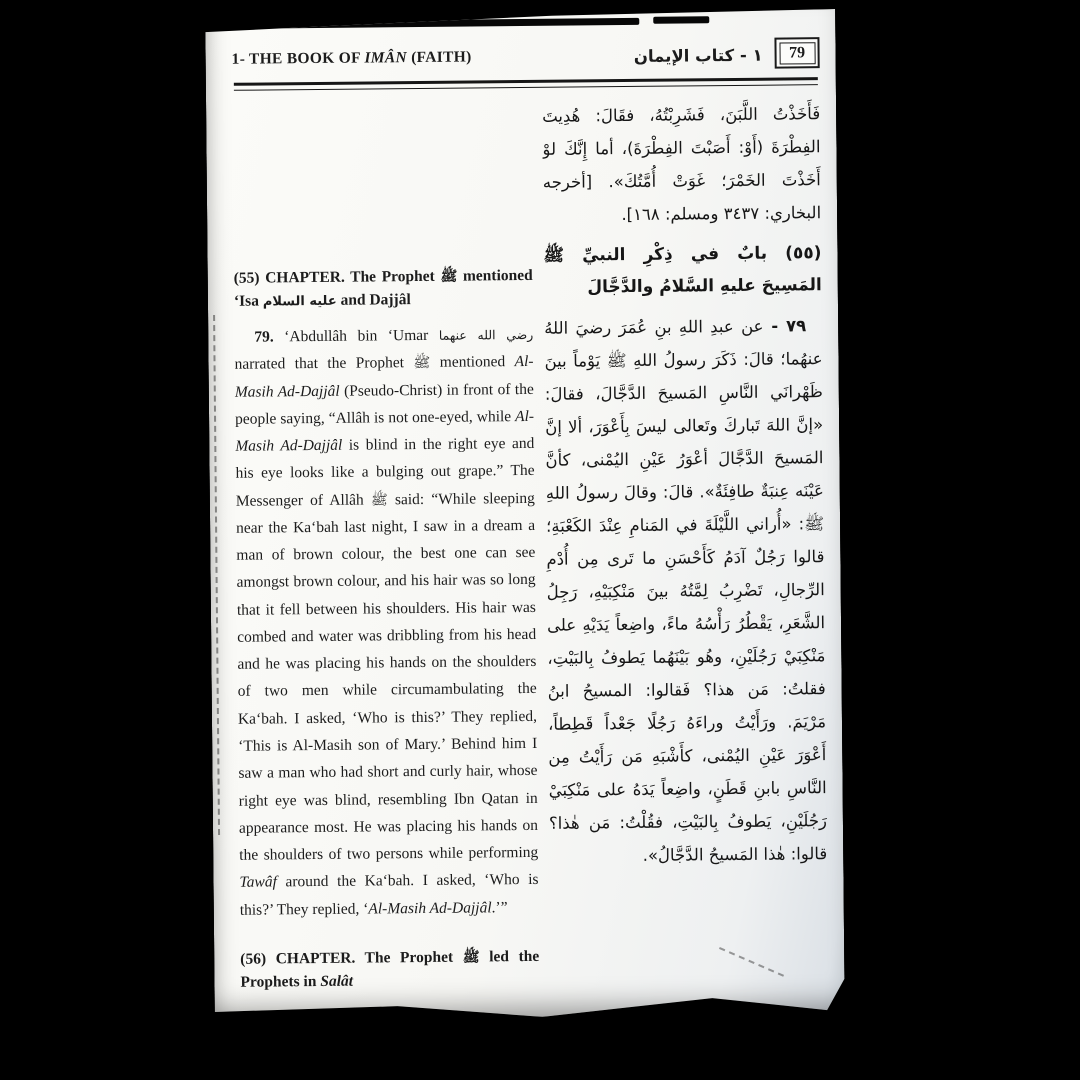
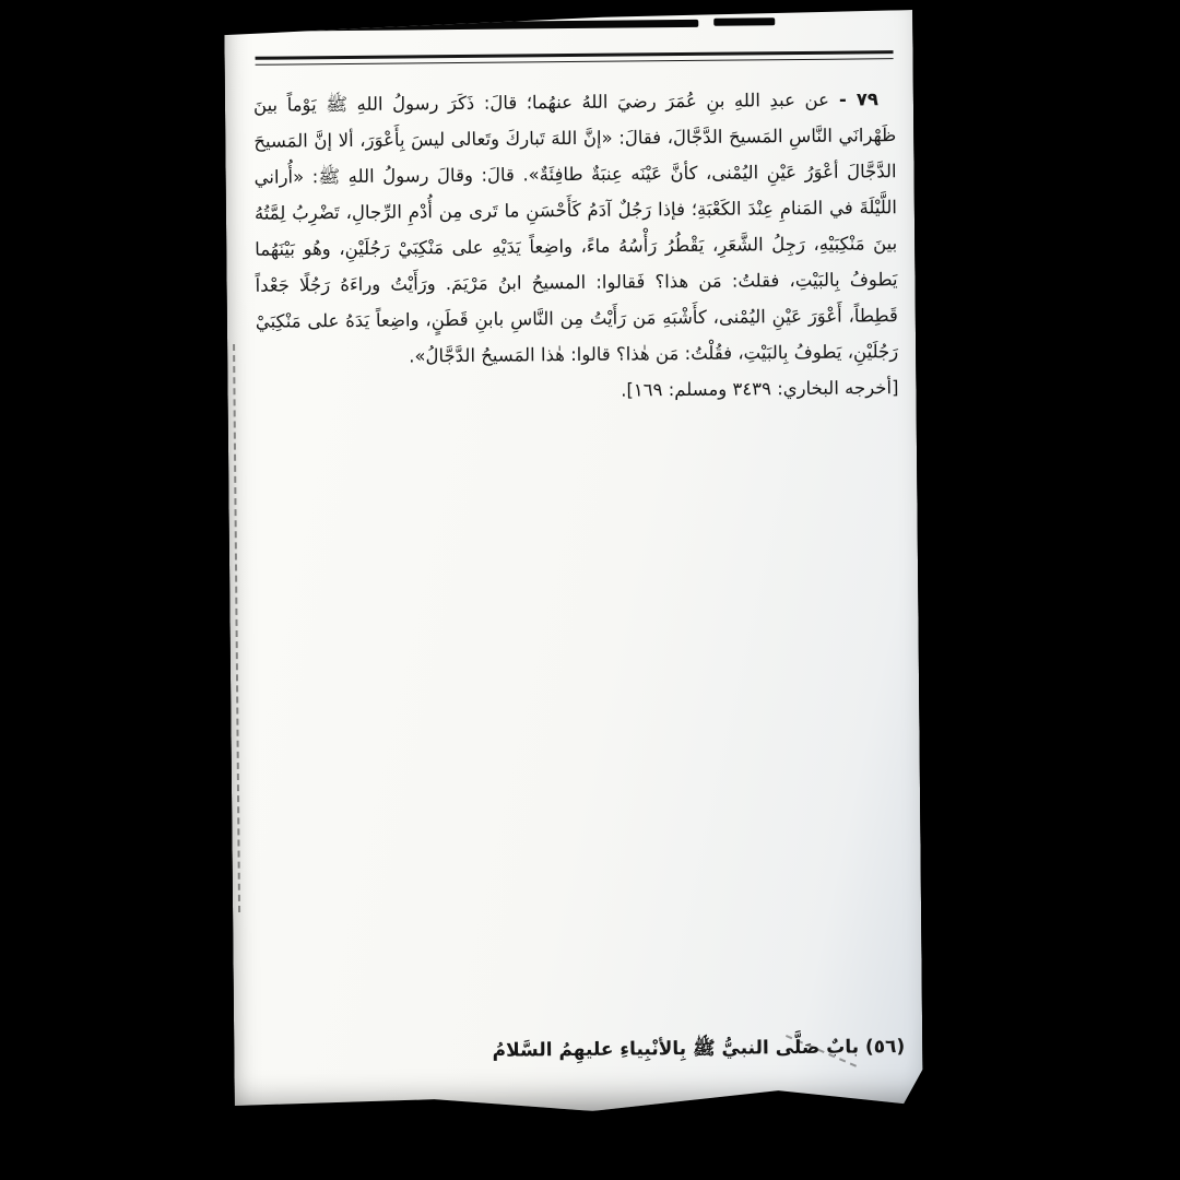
- 1- THE BOOK OF IMÂN (FAITH)
- ١ - كتاب الإيمان
- 79
- (55) CHAPTER. The Prophet ﷺ mentioned ‘Isa عليه السلام and Dajjâl
- 79. ‘Abdullâh bin ‘Umar رضي الله عنهما narrated that the Prophet ﷺ mentioned Al-Masih Ad-Dajjâl (Pseudo-Christ) in front of the people saying, “Allâh is not one-eyed, while Al-Masih Ad-Dajjâl is blind in the right eye and his eye looks like a bulging out grape.” The Messenger of Allâh ﷺ said: “While sleeping near the Ka‘bah last night, I saw in a dream a man of brown colour, the best one can see amongst brown colour, and his hair was so long that it fell between his shoulders. His hair was combed and water was dribbling from his head and he was placing his hands on the shoulders of two men while circumambulating the Ka‘bah. I asked, ‘Who is this?’ They replied, ‘This is Al-Masih son of Mary.’ Behind him I saw a man who had short and curly hair, whose right eye was blind, resembling Ibn Qatan in appearance most. He was placing his hands on the shoulders of two persons while performing Tawâf around the Ka‘bah. I asked, ‘Who is this?’ They replied, ‘Al-Masih Ad-Dajjâl.’”
- (56) CHAPTER. The Prophet ﷺ led the Prophets in Salât
- فَأَخَذْتُ اللَّبَنَ، فَشَرِبْتُهُ، فقَالَ: هُدِيتَ الفِطْرَةَ (أَوْ: أَصَبْتَ الفِطْرَةَ)، أما إِنَّكَ لوْ أَخَذْتَ الخَمْرَ؛ غَوَتْ أُمَّتُكَ». [أخرجه البخاري: ٣٤٣٧ ومسلم: ١٦٨].
- (٥٥) بابٌ في ذِكْرِ النبيِّ ﷺ المَسِيحَ عليهِ السَّلامُ والدَّجَّالَ
- ٧٩ - عن عبدِ اللهِ بنِ عُمَرَ رضيَ اللهُ عنهُما؛ قالَ: ذَكَرَ رسولُ اللهِ ﷺ يَوْماً بينَ ظَهْرانَي النَّاسِ المَسيحَ الدَّجَّالَ، فقالَ: «إنَّ اللهَ تَباركَ وتَعالى ليسَ بِأَعْوَرَ، ألا إنَّ المَسيحَ الدَّجَّالَ أعْوَرُ عَيْنِ اليُمْنى، كأنَّ عَيْنَه عِنبَةٌ طافِئَةٌ». قالَ: وقالَ رسولُ اللهِ ﷺ: «أُراني اللَّيْلَةَ في المَنامِ عِنْدَ الكَعْبَةِ؛ قالوا رَجُلٌ آدَمُ كَأَحْسَنِ ما تَرى مِن أُدْمِ الرِّجالِ، تَضْرِبُ لِمَّتُهُ بينَ مَنْكِبَيْهِ، رَجِلُ الشَّعَرِ، يَقْطُرُ رَأْسُهُ ماءً، واضِعاً يَدَيْهِ على مَنْكِبَيْ رَجُلَيْنِ، وهُو بَيْنَهُما يَطوفُ بِالبَيْتِ، فقلتُ: مَن هذا؟ فَقالوا: المسيحُ ابنُ مَرْيَمَ. ورَأَيْتُ وراءَهُ رَجُلًا جَعْداً قَطِطاً، أَعْوَرَ عَيْنِ اليُمْنى، كأَشْبَهِ مَن رَأَيْتُ مِن النَّاسِ بابنِ قَطَنٍ، واضِعاً يَدَهُ على مَنْكِبَيْ رَجُلَيْنِ، يَطوفُ بِالبَيْتِ، فقُلْتُ: مَن هٰذا؟ قالوا: هٰذا المَسيحُ الدَّجَّالُ».
+ ٧٩ - عن عبدِ اللهِ بنِ عُمَرَ رضيَ اللهُ عنهُما؛ قالَ: ذَكَرَ رسولُ اللهِ ﷺ يَوْماً بينَ ظَهْرانَي النَّاسِ المَسيحَ الدَّجَّالَ، فقالَ: «إنَّ اللهَ تَباركَ وتَعالى ليسَ بِأَعْوَرَ، ألا إنَّ المَسيحَ الدَّجَّالَ أعْوَرُ عَيْنِ اليُمْنى، كأنَّ عَيْنَه عِنبَةٌ طافِئَةٌ». قالَ: وقالَ رسولُ اللهِ ﷺ: «أُراني اللَّيْلَةَ في المَنامِ عِنْدَ الكَعْبَةِ؛ فإذا رَجُلٌ آدَمُ كَأَحْسَنِ ما تَرى مِن أُدْمِ الرِّجالِ، تَضْرِبُ لِمَّتُهُ بينَ مَنْكِبَيْهِ، رَجِلُ الشَّعَرِ، يَقْطُرُ رَأْسُهُ ماءً، واضِعاً يَدَيْهِ على مَنْكِبَيْ رَجُلَيْنِ، وهُو بَيْنَهُما يَطوفُ بِالبَيْتِ، فقلتُ: مَن هذا؟ فَقالوا: المسيحُ ابنُ مَرْيَمَ. ورَأَيْتُ وراءَهُ رَجُلًا جَعْداً قَطِطاً، أَعْوَرَ عَيْنِ اليُمْنى، كأَشْبَهِ مَن رَأَيْتُ مِن النَّاسِ بابنِ قَطَنٍ، واضِعاً يَدَهُ على مَنْكِبَيْ رَجُلَيْنِ، يَطوفُ بِالبَيْتِ، فقُلْتُ: مَن هٰذا؟ قالوا: هٰذا المَسيحُ الدَّجَّالُ».
+ [أخرجه البخاري: ٣٤٣٩ ومسلم: ١٦٩].
+ (٥٦) بابٌ صَلَّى النبيُّ ﷺ بِالأنْبِياءِ عليهِمُ السَّلامُ
